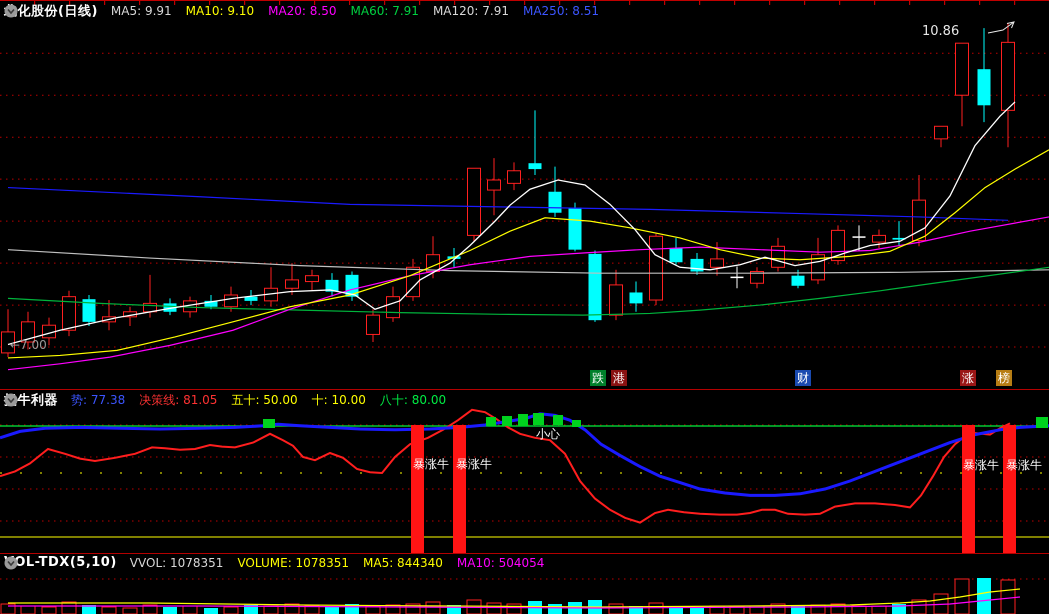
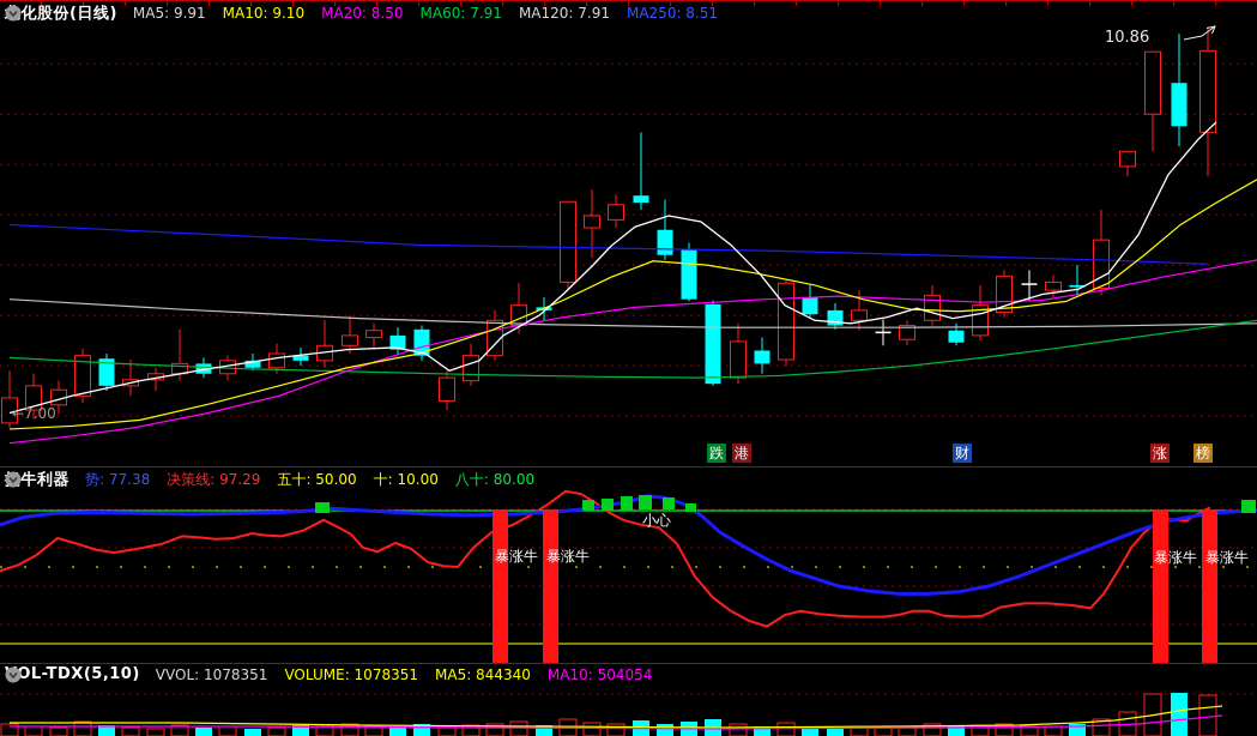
  化股份(日线)
  MA5: 9.91
  MA10: 9.10
  MA20: 8.50
  MA60: 7.91
  MA120: 7.91
  MA250: 8.51
  10.86
  ←7.00
  跌
  港
  财
  涨
  榜
  牛利器
  势: 77.38
- 决策线: 81.05
+ 决策线: 97.29
  五十: 50.00
  十: 10.00
  八十: 80.00
  暴涨牛
  暴涨牛
  暴涨牛
  暴涨牛
  小心
  OL-TDX(5,10)
  VVOL: 1078351
  VOLUME: 1078351
  MA5: 844340
  MA10: 504054
